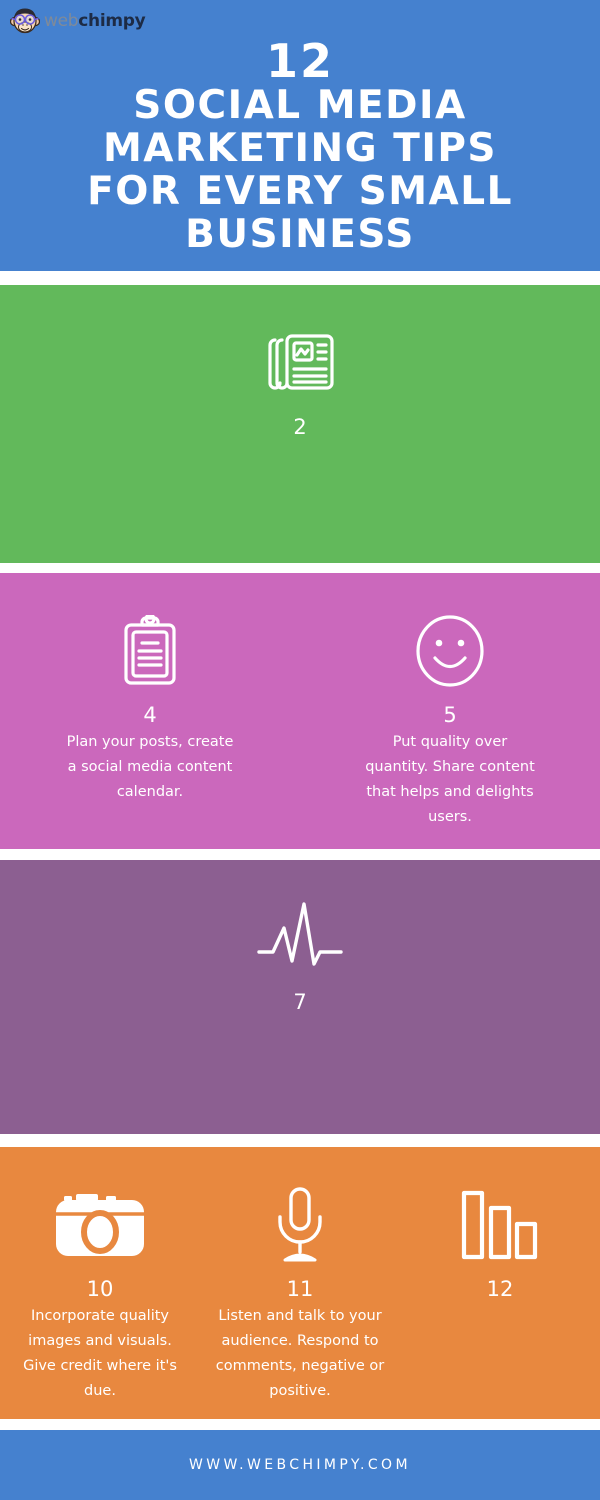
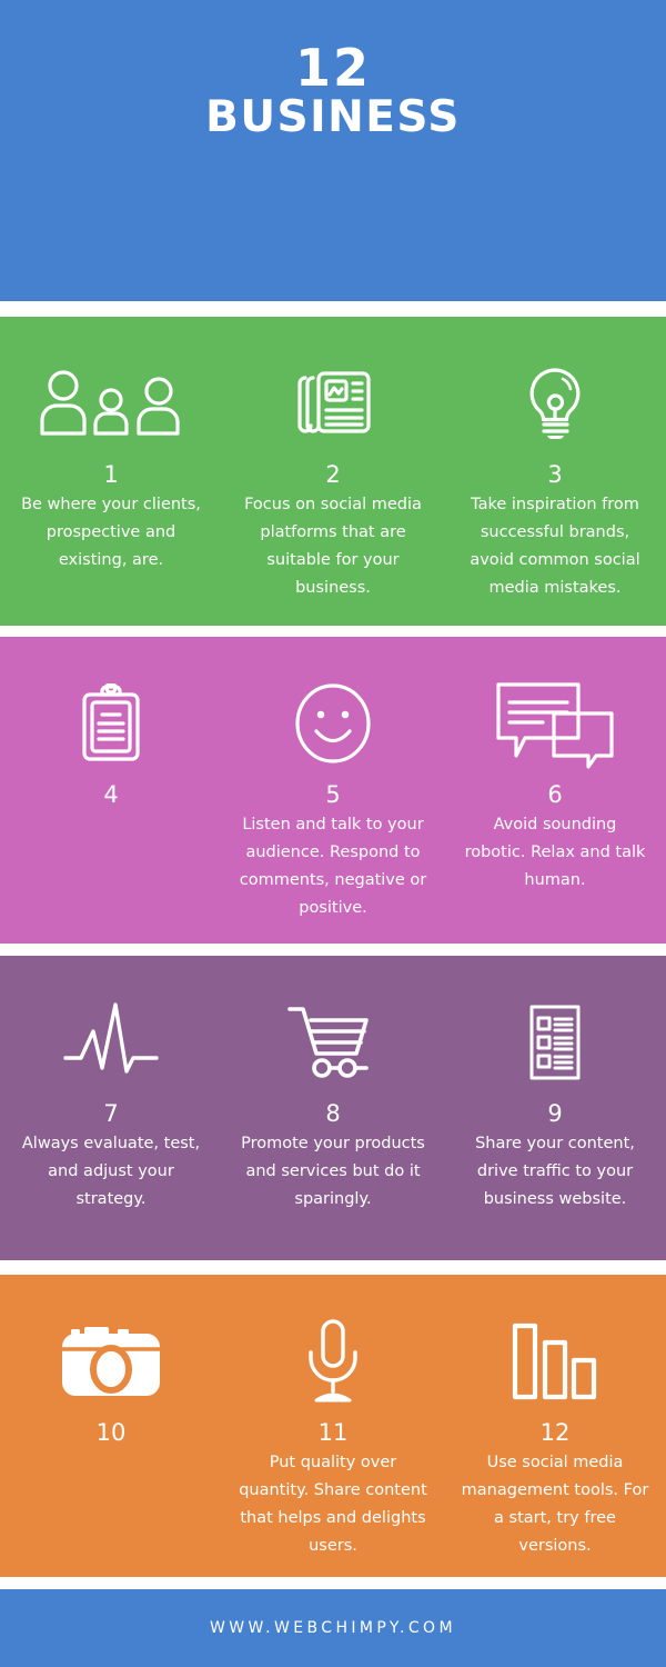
- webchimpy
  12
- SOCIAL MEDIA
- MARKETING TIPS
- FOR EVERY SMALL
  BUSINESS
+ 1
+ Be where your clients, prospective and existing, are.
  2
+ Focus on social media platforms that are suitable for your business.
+ 3
+ Take inspiration from successful brands, avoid common social media mistakes.
  4
- Plan your posts, create a social media content calendar.
  5
- Put quality over quantity. Share content that helps and delights users.
+ Listen and talk to your audience. Respond to comments, negative or positive.
+ 6
+ Avoid sounding robotic. Relax and talk human.
  7
+ Always evaluate, test, and adjust your strategy.
+ 8
+ Promote your products and services but do it sparingly.
+ 9
+ Share your content, drive traffic to your business website.
  10
- Incorporate quality images and visuals. Give credit where it's due.
  11
- Listen and talk to your audience. Respond to comments, negative or positive.
+ Put quality over quantity. Share content that helps and delights users.
  12
+ Use social media management tools. For a start, try free versions.
  WWW.WEBCHIMPY.COM
